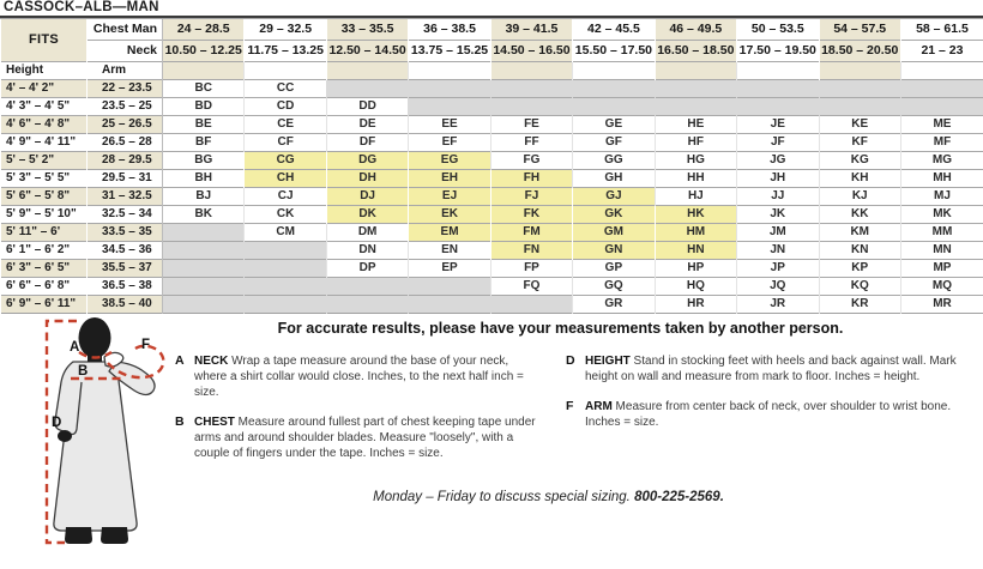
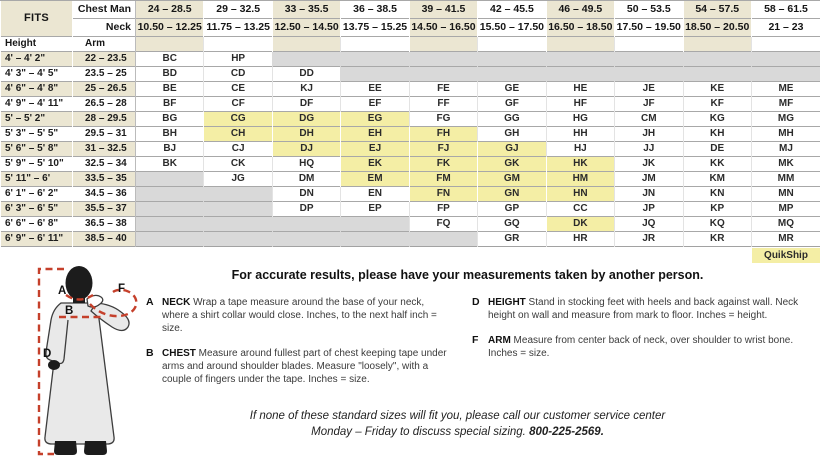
- CASSOCK–ALB—MAN
  FITS	Chest Man	24 – 28.5	29 – 32.5	33 – 35.5	36 – 38.5	39 – 41.5	42 – 45.5	46 – 49.5	50 – 53.5	54 – 57.5	58 – 61.5
  Neck	10.50 – 12.25	11.75 – 13.25	12.50 – 14.50	13.75 – 15.25	14.50 – 16.50	15.50 – 17.50	16.50 – 18.50	17.50 – 19.50	18.50 – 20.50	21 – 23
  Height	Arm
- 4' – 4' 2"	22 – 23.5	BC	CC
+ 4' – 4' 2"	22 – 23.5	BC	HP
  4' 3" – 4' 5"	23.5 – 25	BD	CD	DD
- 4' 6" – 4' 8"	25 – 26.5	BE	CE	DE	EE	FE	GE	HE	JE	KE	ME
+ 4' 6" – 4' 8"	25 – 26.5	BE	CE	KJ	EE	FE	GE	HE	JE	KE	ME
  4' 9" – 4' 11"	26.5 – 28	BF	CF	DF	EF	FF	GF	HF	JF	KF	MF
- 5' – 5' 2"	28 – 29.5	BG	CG	DG	EG	FG	GG	HG	JG	KG	MG
+ 5' – 5' 2"	28 – 29.5	BG	CG	DG	EG	FG	GG	HG	CM	KG	MG
  5' 3" – 5' 5"	29.5 – 31	BH	CH	DH	EH	FH	GH	HH	JH	KH	MH
- 5' 6" – 5' 8"	31 – 32.5	BJ	CJ	DJ	EJ	FJ	GJ	HJ	JJ	KJ	MJ
+ 5' 6" – 5' 8"	31 – 32.5	BJ	CJ	DJ	EJ	FJ	GJ	HJ	JJ	DE	MJ
- 5' 9" – 5' 10"	32.5 – 34	BK	CK	DK	EK	FK	GK	HK	JK	KK	MK
+ 5' 9" – 5' 10"	32.5 – 34	BK	CK	HQ	EK	FK	GK	HK	JK	KK	MK
- 5' 11" – 6'	33.5 – 35		CM	DM	EM	FM	GM	HM	JM	KM	MM
+ 5' 11" – 6'	33.5 – 35		JG	DM	EM	FM	GM	HM	JM	KM	MM
  6' 1" – 6' 2"	34.5 – 36			DN	EN	FN	GN	HN	JN	KN	MN
- 6' 3" – 6' 5"	35.5 – 37			DP	EP	FP	GP	HP	JP	KP	MP
+ 6' 3" – 6' 5"	35.5 – 37			DP	EP	FP	GP	CC	JP	KP	MP
- 6' 6" – 6' 8"	36.5 – 38					FQ	GQ	HQ	JQ	KQ	MQ
+ 6' 6" – 6' 8"	36.5 – 38					FQ	GQ	DK	JQ	KQ	MQ
  6' 9" – 6' 11"	38.5 – 40						GR	HR	JR	KR	MR
+ QuikShip
  A
  B
  D
  F
  For accurate results, please have your measurements taken by another person.
  A
  NECK Wrap a tape measure around the base of your neck, where a shirt collar would close. Inches, to the next half inch = size.
  B
  CHEST Measure around fullest part of chest keeping tape under arms and around shoulder blades. Measure "loosely", with a couple of fingers under the tape. Inches = size.
  D
- HEIGHT Stand in stocking feet with heels and back against wall. Mark height on wall and measure from mark to floor. Inches = height.
+ HEIGHT Stand in stocking feet with heels and back against wall. Neck height on wall and measure from mark to floor. Inches = height.
  F
  ARM Measure from center back of neck, over shoulder to wrist bone. Inches = size.
+ If none of these standard sizes will fit you, please call our customer service center
  Monday – Friday to discuss special sizing. 800-225-2569.
